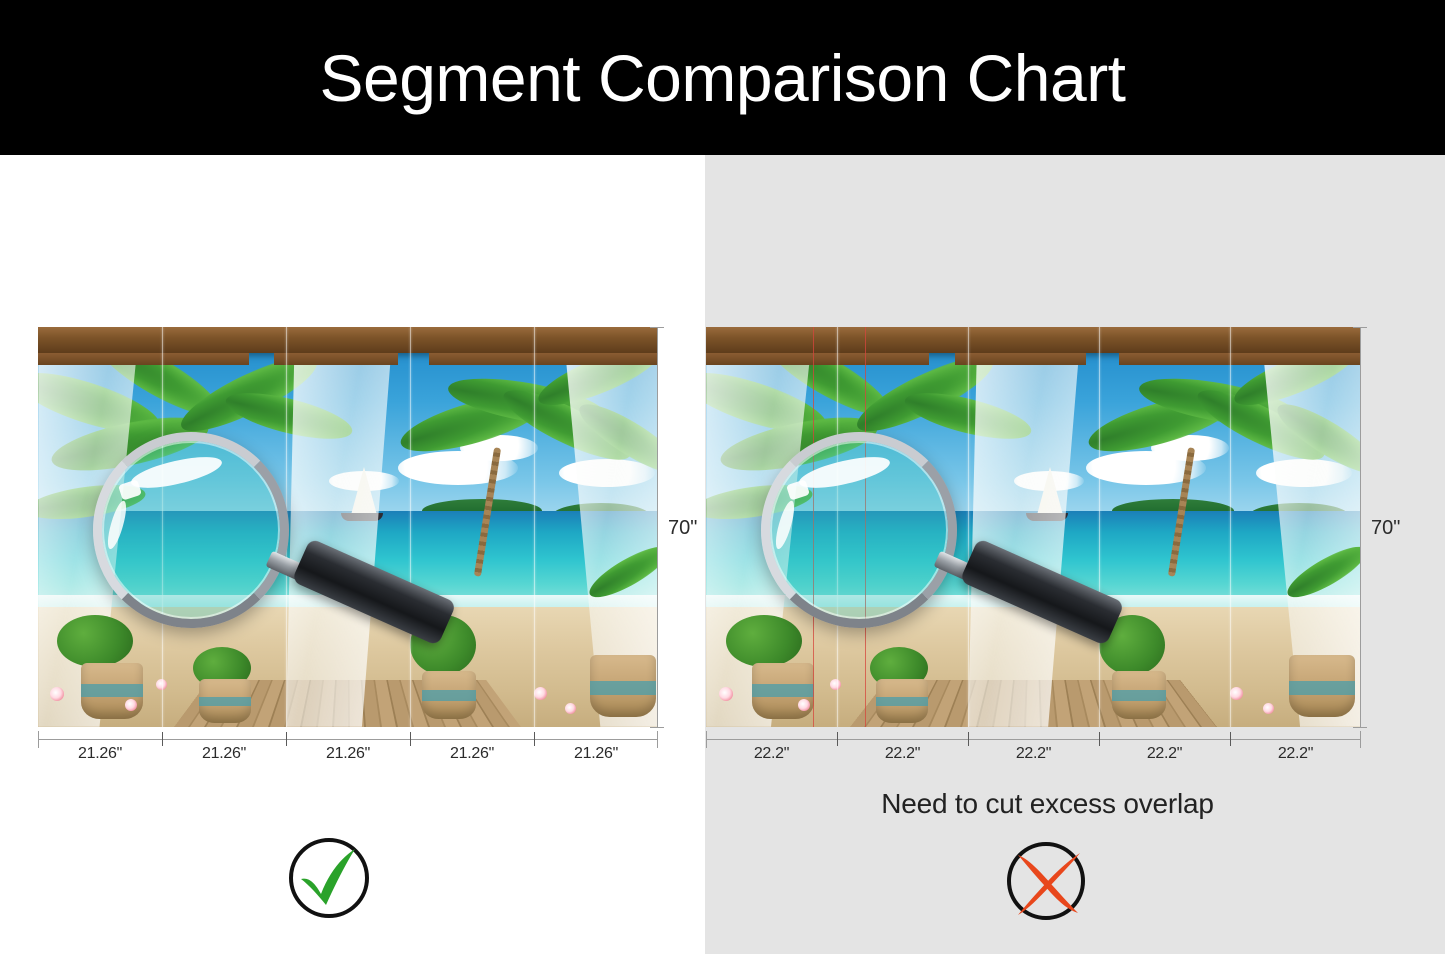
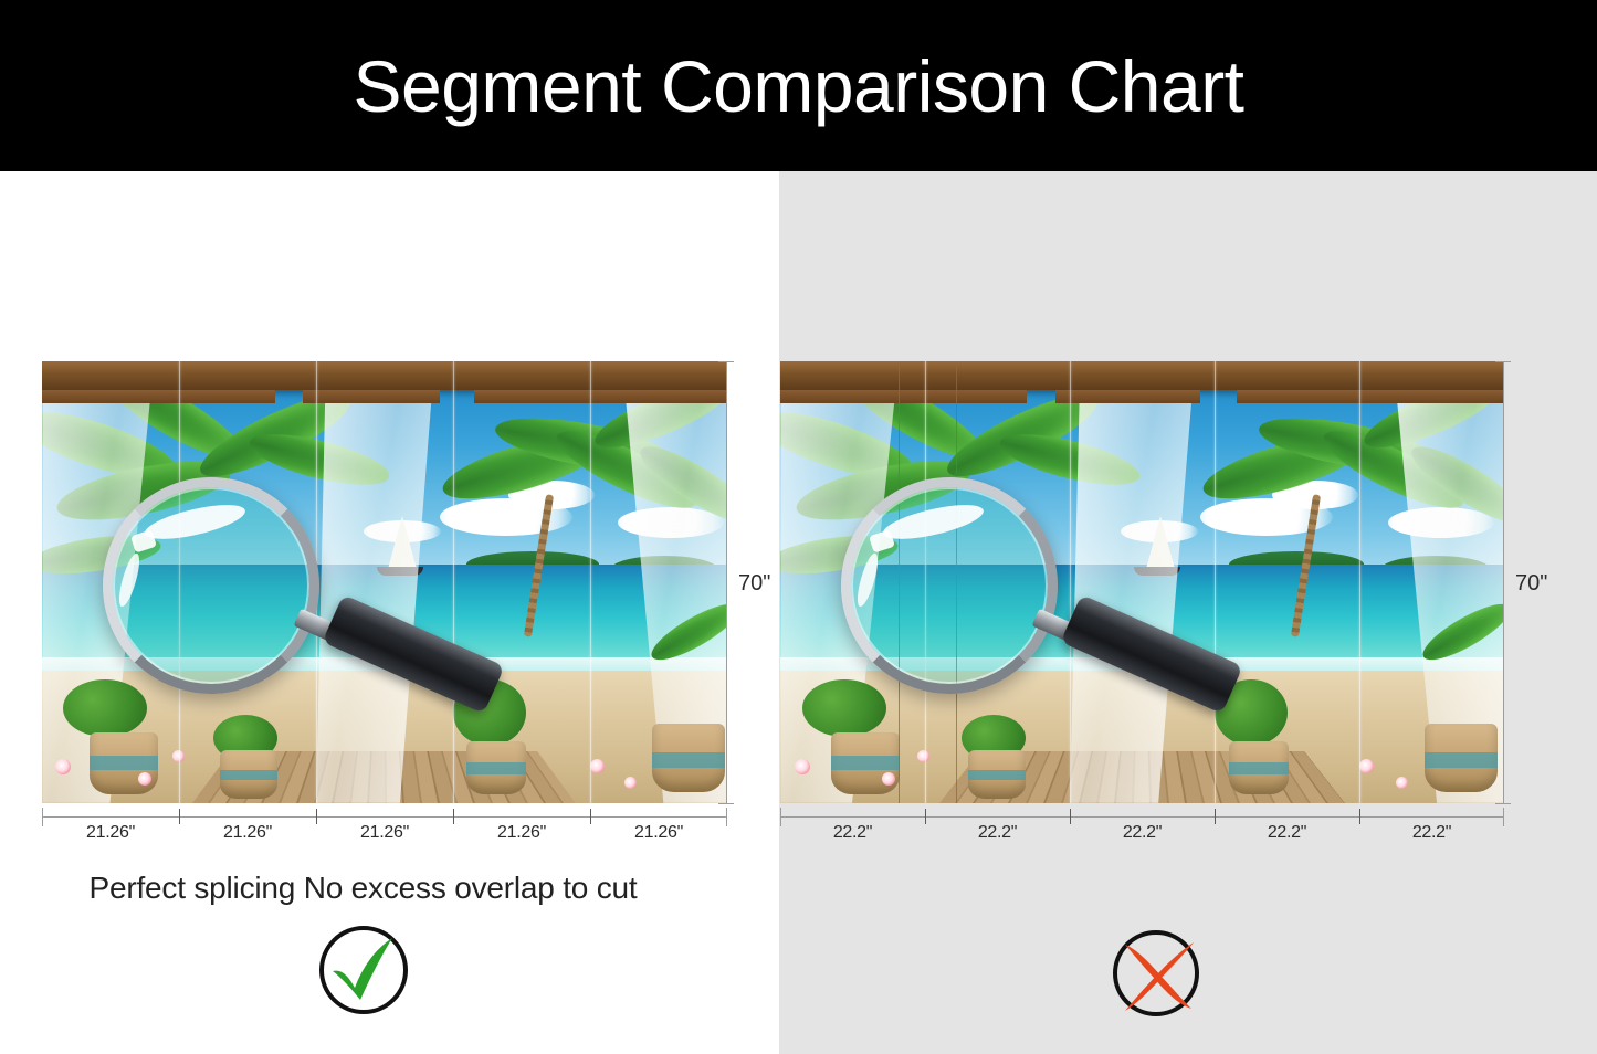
  Segment Comparison Chart
  70"
  21.26"
  21.26"
  21.26"
  21.26"
  21.26"
+ Perfect splicing No excess overlap to cut
  70"
  22.2"
  22.2"
  22.2"
  22.2"
  22.2"
- Need to cut excess overlap
